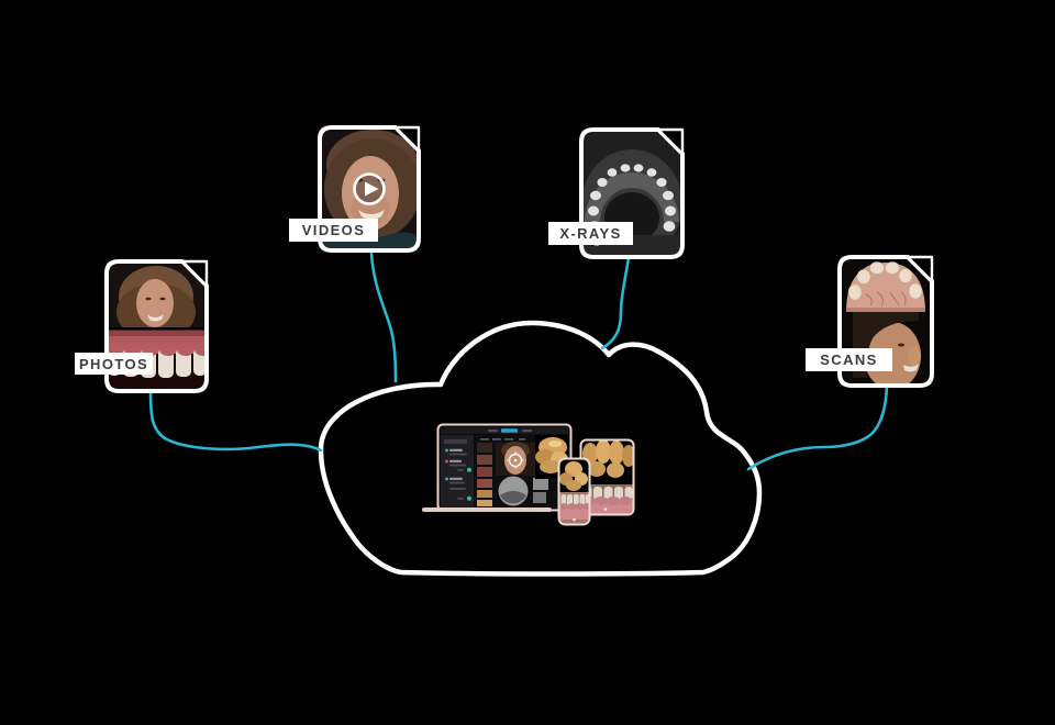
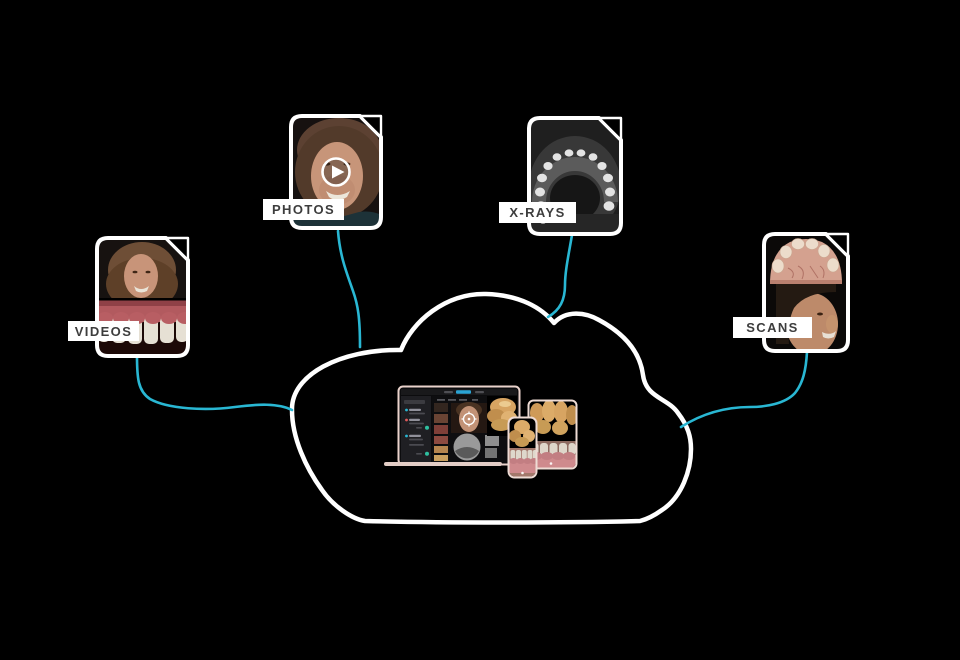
- VIDEOS
+ PHOTOS
  X-RAYS
- PHOTOS
+ VIDEOS
  SCANS
